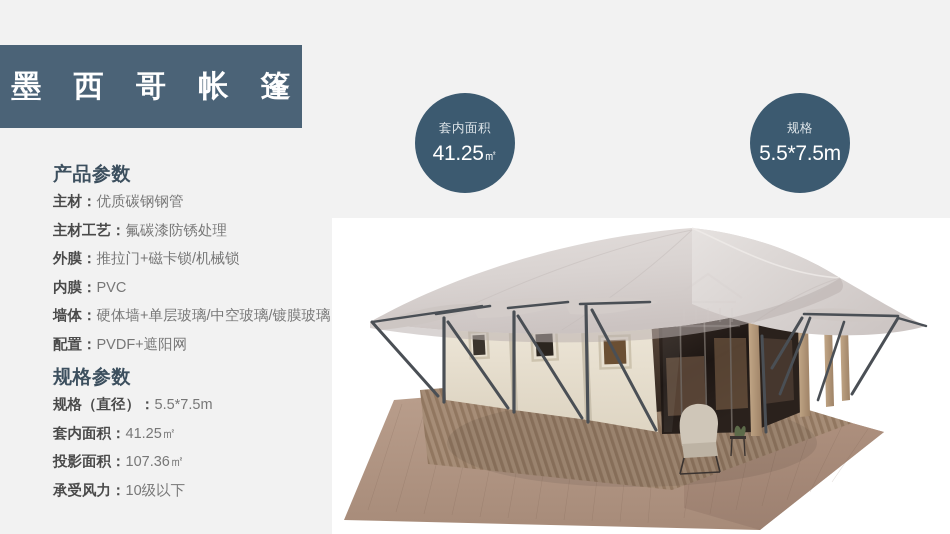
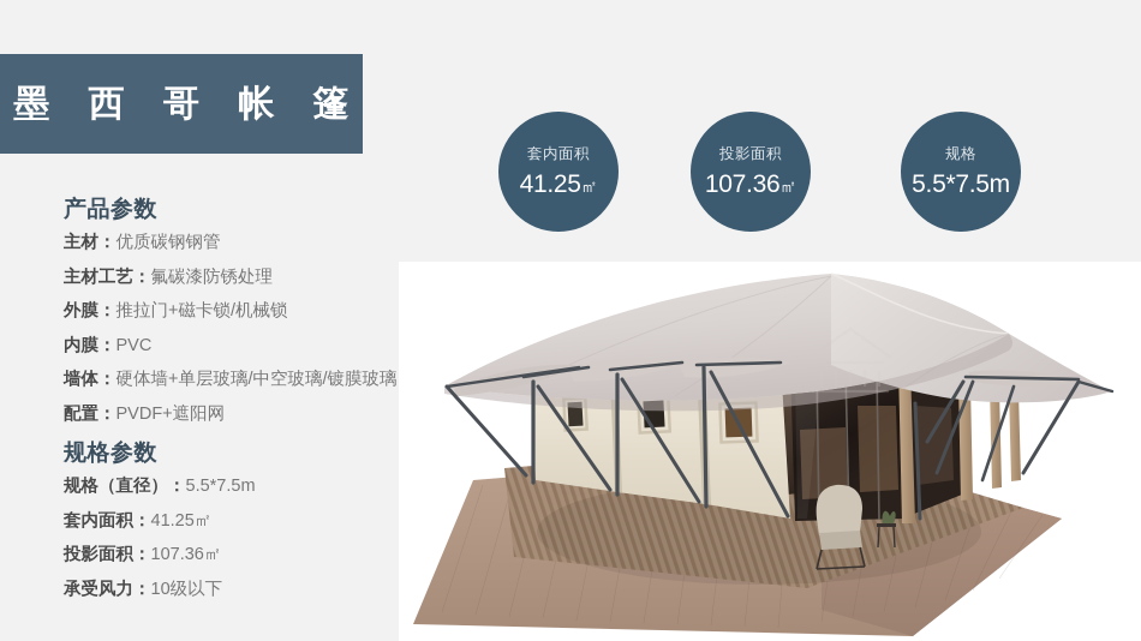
  墨 西 哥 帐 篷
  产品参数
  主材：优质碳钢钢管
  主材工艺：氟碳漆防锈处理
  外膜：推拉门+磁卡锁/机械锁
  内膜：PVC
  墙体：硬体墙+单层玻璃/中空玻璃/镀膜玻璃
  配置：PVDF+遮阳网
  规格参数
  规格（直径）：5.5*7.5m
  套内面积：41.25㎡
  投影面积：107.36㎡
  承受风力：10级以下
  套内面积
  41.25㎡
+ 投影面积
+ 107.36㎡
  规格
  5.5*7.5m
